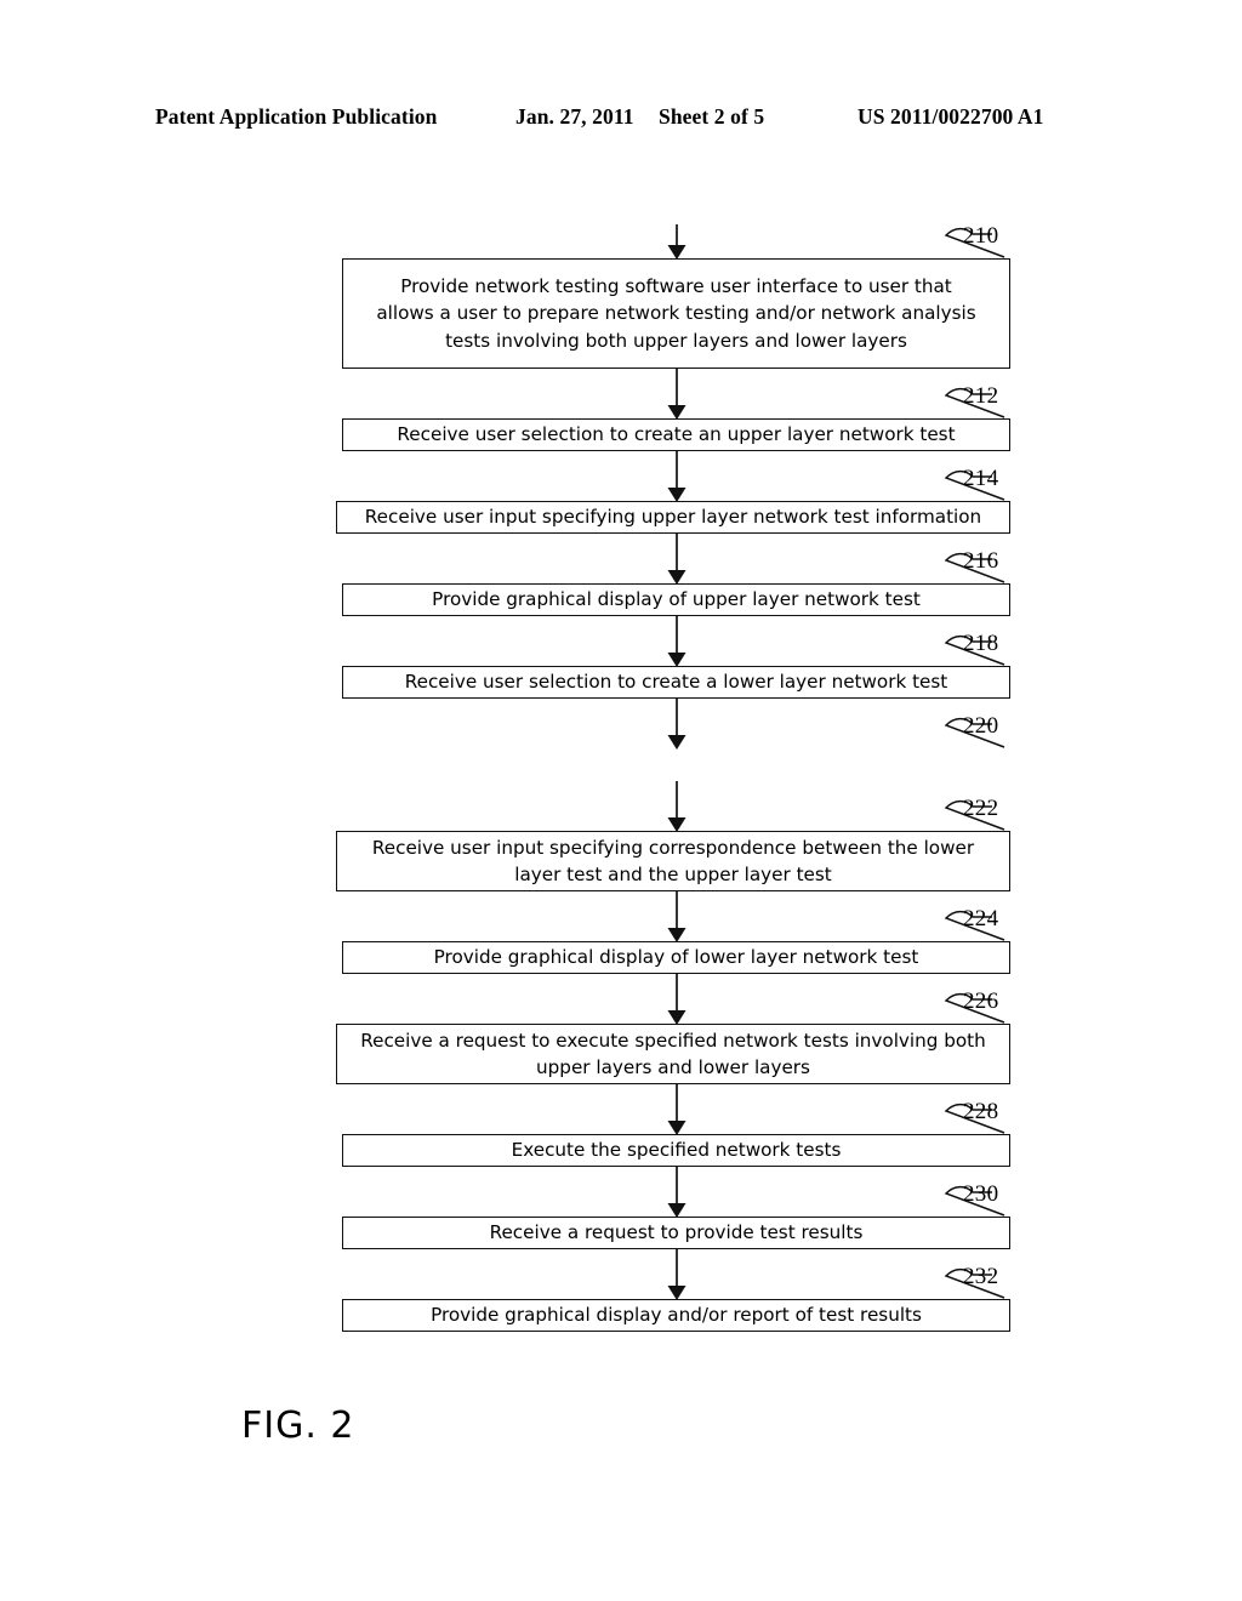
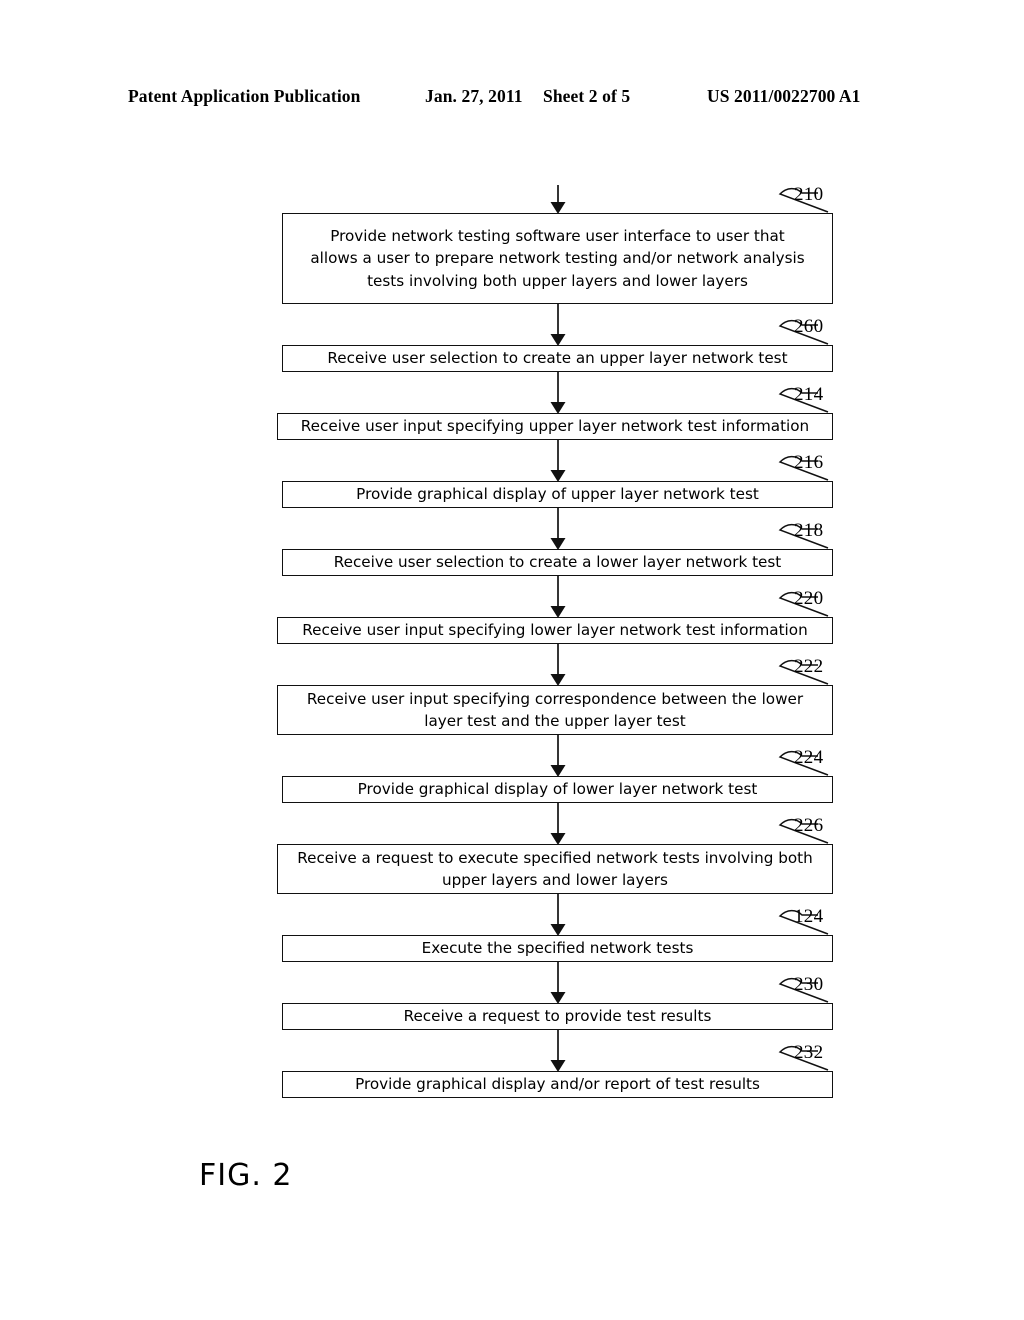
  Patent Application Publication
  Jan. 27, 2011
  Sheet 2 of 5
  US 2011/0022700 A1
  Provide network testing software user interface to user that
  allows a user to prepare network testing and/or network analysis
  tests involving both upper layers and lower layers
  210
  Receive user selection to create an upper layer network test
- 212
+ 260
  Receive user input specifying upper layer network test information
  214
  Provide graphical display of upper layer network test
  216
  Receive user selection to create a lower layer network test
  218
+ Receive user input specifying lower layer network test information
  220
  Receive user input specifying correspondence between the lower
  layer test and the upper layer test
  222
  Provide graphical display of lower layer network test
  224
  Receive a request to execute specified network tests involving both
  upper layers and lower layers
  226
  Execute the specified network tests
- 228
+ 124
  Receive a request to provide test results
  230
  Provide graphical display and/or report of test results
  232
  FIG. 2
